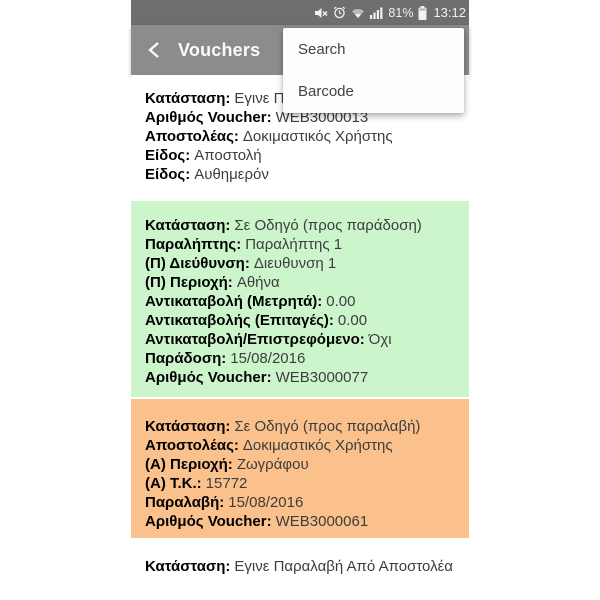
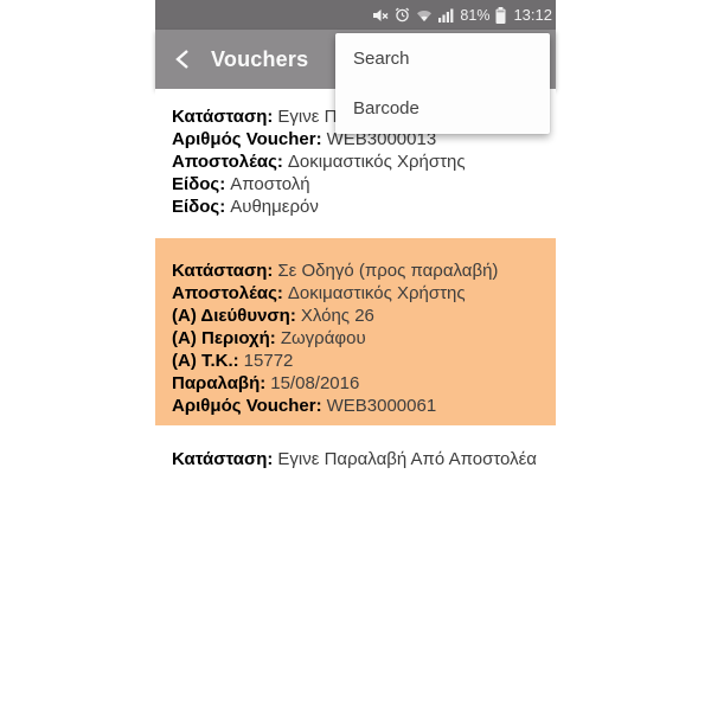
  81%
  13:12
  Vouchers
  Κατάσταση: Εγινε Π
  Αριθμός Voucher: WEB3000013
  Αποστολέας: Δοκιμαστικός Χρήστης
  Είδος: Αποστολή
  Είδος: Αυθημερόν
- Κατάσταση: Σε Οδηγό (προς παράδοση)
- Παραλήπτης: Παραλήπτης 1
- (Π) Διεύθυνση: Διευθυνση 1
- (Π) Περιοχή: Αθήνα
- Αντικαταβολή (Μετρητά): 0.00
- Αντικαταβολής (Επιταγές): 0.00
- Αντικαταβολή/Επιστρεφόμενο: Όχι
- Παράδοση: 15/08/2016
- Αριθμός Voucher: WEB3000077
  Κατάσταση: Σε Οδηγό (προς παραλαβή)
  Αποστολέας: Δοκιμαστικός Χρήστης
+ (Α) Διεύθυνση: Χλόης 26
  (Α) Περιοχή: Ζωγράφου
  (Α) Τ.Κ.: 15772
  Παραλαβή: 15/08/2016
  Αριθμός Voucher: WEB3000061
  Κατάσταση: Εγινε Παραλαβή Από Αποστολέα
  Search
  Barcode
